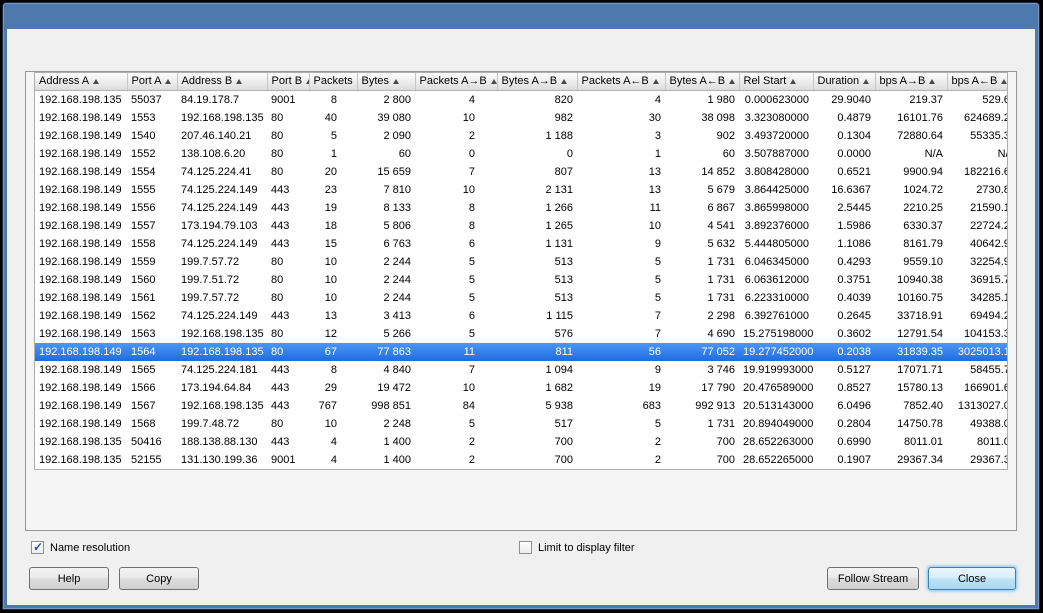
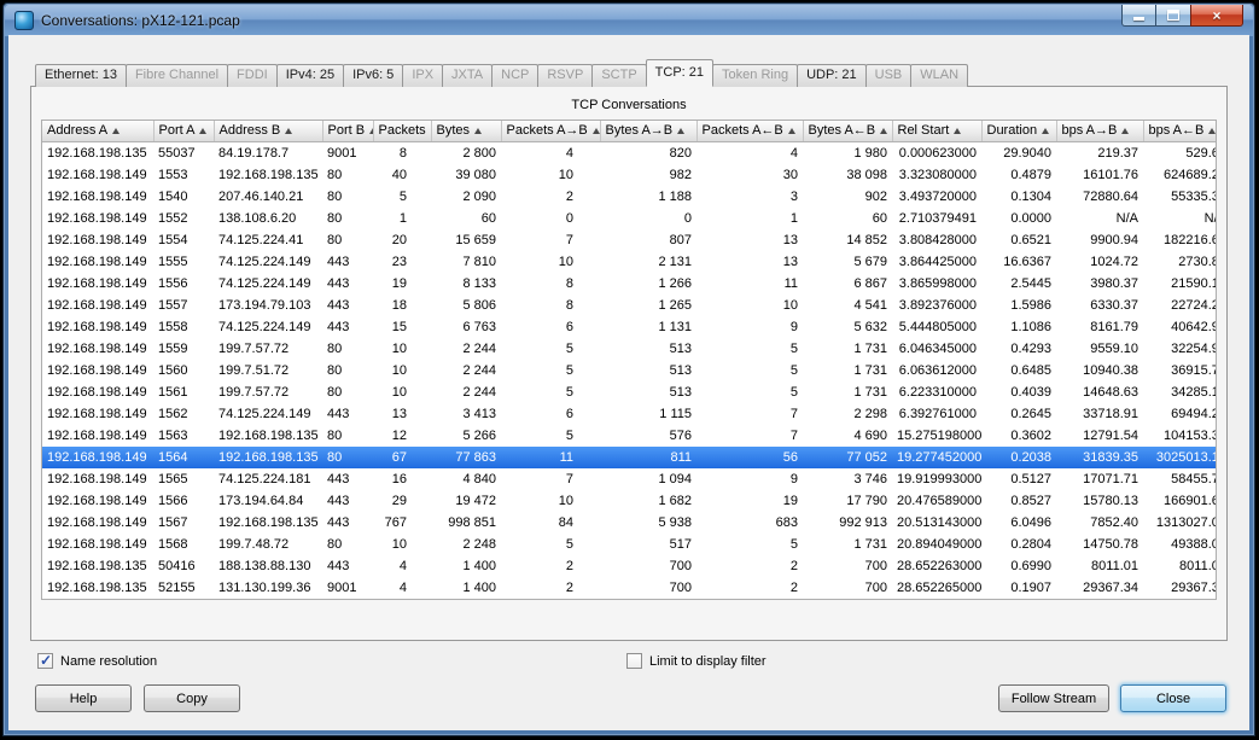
+ Conversations: pX12-121.pcap
+ ×
+ Ethernet: 13
+ Fibre Channel
+ FDDI
+ IPv4: 25
+ IPv6: 5
+ IPX
+ JXTA
+ NCP
+ RSVP
+ SCTP
+ TCP: 21
+ Token Ring
+ UDP: 21
+ USB
+ WLAN
+ TCP Conversations
  Address A	Port A	Address B	Port B	Packets	Bytes	Packets A→B	Bytes A→B	Packets A←B	Bytes A←B	Rel Start	Duration	bps A→B	bps A←B
  192.168.198.135	55037	84.19.178.7	9001	8	2 800	4	820	4	1 980	0.000623000	29.9040	219.37	529.6
  192.168.198.149	1553	192.168.198.135	80	40	39 080	10	982	30	38 098	3.323080000	0.4879	16101.76	624689.2
  192.168.198.149	1540	207.46.140.21	80	5	2 090	2	1 188	3	902	3.493720000	0.1304	72880.64	55335.3
- 192.168.198.149	1552	138.108.6.20	80	1	60	0	0	1	60	3.507887000	0.0000	N/A	N
+ 192.168.198.149	1552	138.108.6.20	80	1	60	0	0	1	60	2.710379491	0.0000	N/A	N
  192.168.198.149	1554	74.125.224.41	80	20	15 659	7	807	13	14 852	3.808428000	0.6521	9900.94	182216.6
  192.168.198.149	1555	74.125.224.149	443	23	7 810	10	2 131	13	5 679	3.864425000	16.6367	1024.72	2730.8
- 192.168.198.149	1556	74.125.224.149	443	19	8 133	8	1 266	11	6 867	3.865998000	2.5445	2210.25	21590.1
+ 192.168.198.149	1556	74.125.224.149	443	19	8 133	8	1 266	11	6 867	3.865998000	2.5445	3980.37	21590.1
  192.168.198.149	1557	173.194.79.103	443	18	5 806	8	1 265	10	4 541	3.892376000	1.5986	6330.37	22724.2
  192.168.198.149	1558	74.125.224.149	443	15	6 763	6	1 131	9	5 632	5.444805000	1.1086	8161.79	40642.9
  192.168.198.149	1559	199.7.57.72	80	10	2 244	5	513	5	1 731	6.046345000	0.4293	9559.10	32254.9
- 192.168.198.149	1560	199.7.51.72	80	10	2 244	5	513	5	1 731	6.063612000	0.3751	10940.38	36915.7
+ 192.168.198.149	1560	199.7.51.72	80	10	2 244	5	513	5	1 731	6.063612000	0.6485	10940.38	36915.7
- 192.168.198.149	1561	199.7.57.72	80	10	2 244	5	513	5	1 731	6.223310000	0.4039	10160.75	34285.1
+ 192.168.198.149	1561	199.7.57.72	80	10	2 244	5	513	5	1 731	6.223310000	0.4039	14648.63	34285.1
  192.168.198.149	1562	74.125.224.149	443	13	3 413	6	1 115	7	2 298	6.392761000	0.2645	33718.91	69494.2
  192.168.198.149	1563	192.168.198.135	80	12	5 266	5	576	7	4 690	15.275198000	0.3602	12791.54	104153.3
  192.168.198.149	1564	192.168.198.135	80	67	77 863	11	811	56	77 052	19.277452000	0.2038	31839.35	3025013.1
- 192.168.198.149	1565	74.125.224.181	443	8	4 840	7	1 094	9	3 746	19.919993000	0.5127	17071.71	58455.7
+ 192.168.198.149	1565	74.125.224.181	443	16	4 840	7	1 094	9	3 746	19.919993000	0.5127	17071.71	58455.7
  192.168.198.149	1566	173.194.64.84	443	29	19 472	10	1 682	19	17 790	20.476589000	0.8527	15780.13	166901.6
  192.168.198.149	1567	192.168.198.135	443	767	998 851	84	5 938	683	992 913	20.513143000	6.0496	7852.40	1313027.0
  192.168.198.149	1568	199.7.48.72	80	10	2 248	5	517	5	1 731	20.894049000	0.2804	14750.78	49388.0
  192.168.198.135	50416	188.138.88.130	443	4	1 400	2	700	2	700	28.652263000	0.6990	8011.01	8011.0
  192.168.198.135	52155	131.130.199.36	9001	4	1 400	2	700	2	700	28.652265000	0.1907	29367.34	29367.3
  Name resolution
  Limit to display filter
  Help
  Copy
  Follow Stream
  Close
